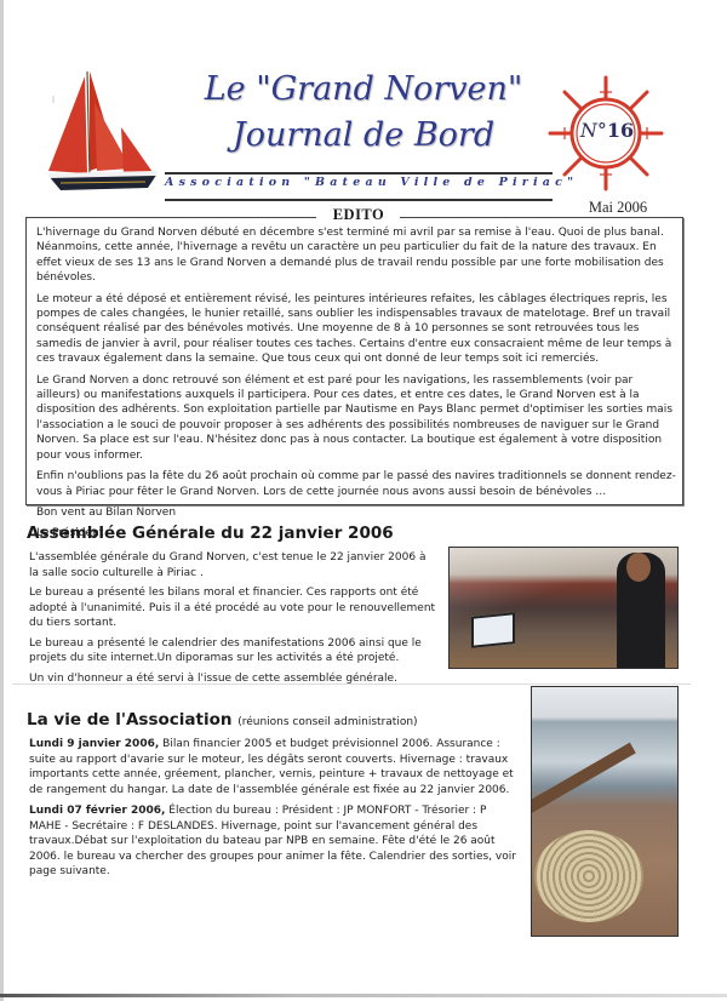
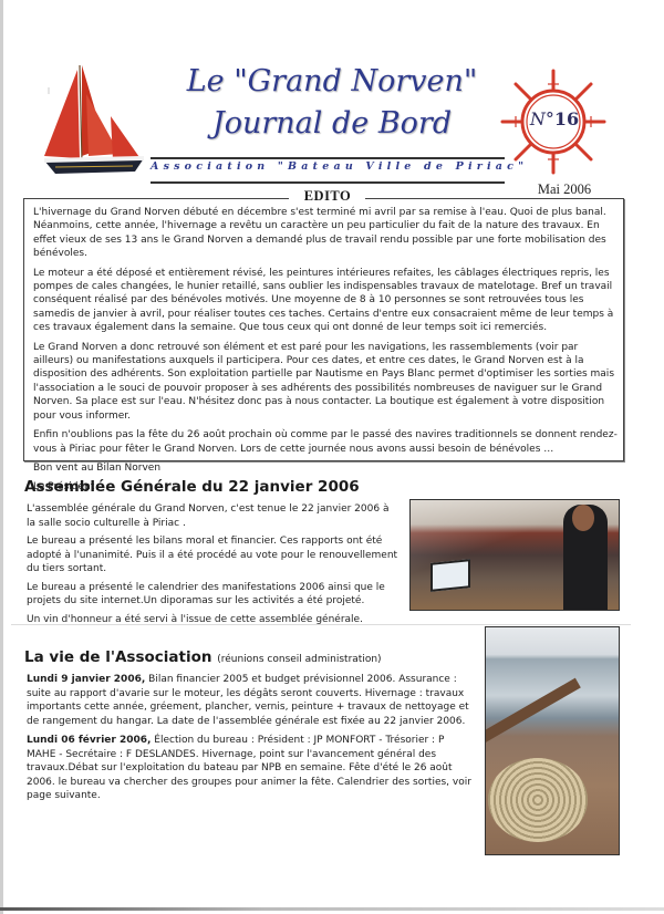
  Le "Grand Norven"
  Journal de Bord
  Association "Bateau Ville de Piria
  N°16
  Mai 2006
  EDITO
  L'hivernage du Grand Norven débuté en décembre s'est terminé mi avril par sa remise à l'eau. Quoi de plus banal. Néanmoins, cette année, l'hivernage a revêtu un caractère un peu particulier du fait de la nature des travaux. En effet vieux de ses 13 ans le Grand Norven a demandé plus de travail rendu possible par une forte mobilisation des bénévoles.
  Le moteur a été déposé et entièrement révisé, les peintures intérieures refaites, les câblages électriques repris, les pompes de cales changées, le hunier retaillé, sans oublier les indispensables travaux de matelotage. Bref un travail conséquent réalisé par des bénévoles motivés. Une moyenne de 8 à 10 personnes se sont retrouvées tous les samedis de janvier à avril, pour réaliser toutes ces taches. Certains d'entre eux consacraient même de leur temps à ces travaux également dans la semaine. Que tous ceux qui ont donné de leur temps soit ici remerciés.
  Le Grand Norven a donc retrouvé son élément et est paré pour les navigations, les rassemblements (voir par ailleurs) ou manifestations auxquels il participera. Pour ces dates, et entre ces dates, le Grand Norven est à la disposition des adhérents. Son exploitation partielle par Nautisme en Pays Blanc permet d'optimiser les sorties mais l'association a le souci de pouvoir proposer à ses adhérents des possibilités nombreuses de naviguer sur le Grand Norven. Sa place est sur l'eau. N'hésitez donc pas à nous contacter. La boutique est également à votre disposition pour vous informer.
  Enfin n'oublions pas la fête du 26 août prochain où comme par le passé des navires traditionnels se donnent rendez-vous à Piriac pour fêter le Grand Norven. Lors de cette journée nous avons aussi besoin de bénévoles …
  Bon vent au Bilan Norven
  Le Président
  Assemblée Générale du 22 janvier 2006
  L'assemblée générale du Grand Norven, c'est tenue le 22 janvier 2006 à la salle socio culturelle à Piriac .
  Le bureau a présenté les bilans moral et financier. Ces rapports ont été adopté à l'unanimité. Puis il a été procédé au vote pour le renouvellement du tiers sortant.
  Le bureau a présenté le calendrier des manifestations 2006 ainsi que le projets du site internet.Un diporamas sur les activités a été projeté.
  Un vin d'honneur a été servi à l'issue de cette assemblée générale.
  La vie de l'Association (réunions conseil administration)
  Lundi 9 janvier 2006, Bilan financier 2005 et budget prévisionnel 2006. Assurance : suite au rapport d'avarie sur le moteur, les dégâts seront couverts. Hivernage : travaux importants cette année, gréement, plancher, vernis, peinture + travaux de nettoyage et de rangement du hangar. La date de l'assemblée générale est fixée au 22 janvier 2006.
- Lundi 07 février 2006, Élection du bureau : Président : JP MONFORT - Trésorier : P MAHE - Secrétaire : F DESLANDES. Hivernage, point sur l'avancement général des travaux.Débat sur l'exploitation du bateau par NPB en semaine. Fête d'été le 26 août 2006. le bureau va chercher des groupes pour animer la fête. Calendrier des sorties, voir page suivante.
+ Lundi 06 février 2006, Élection du bureau : Président : JP MONFORT - Trésorier : P MAHE - Secrétaire : F DESLANDES. Hivernage, point sur l'avancement général des travaux.Débat sur l'exploitation du bateau par NPB en semaine. Fête d'été le 26 août 2006. le bureau va chercher des groupes pour animer la fête. Calendrier des sorties, voir page suivante.
